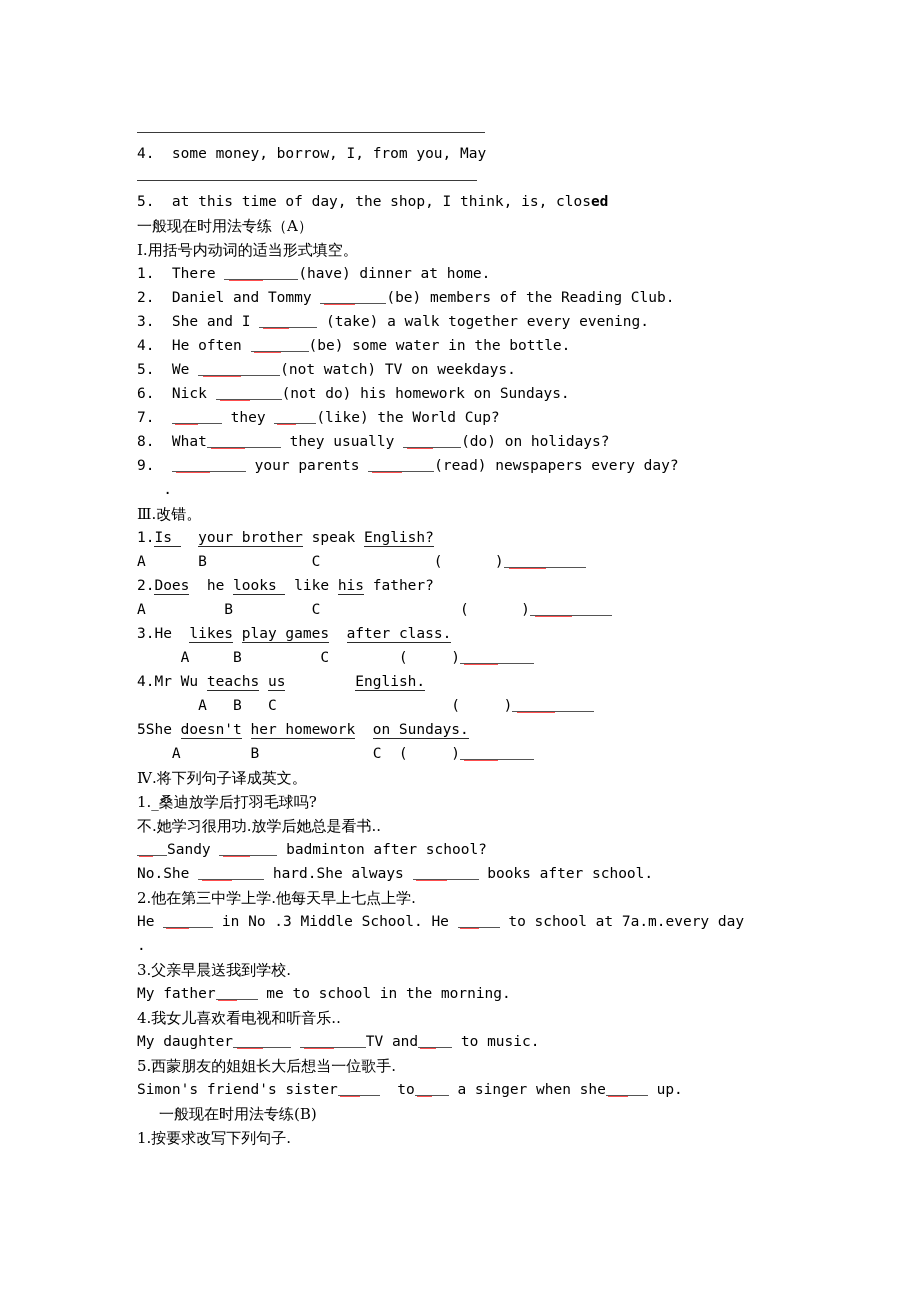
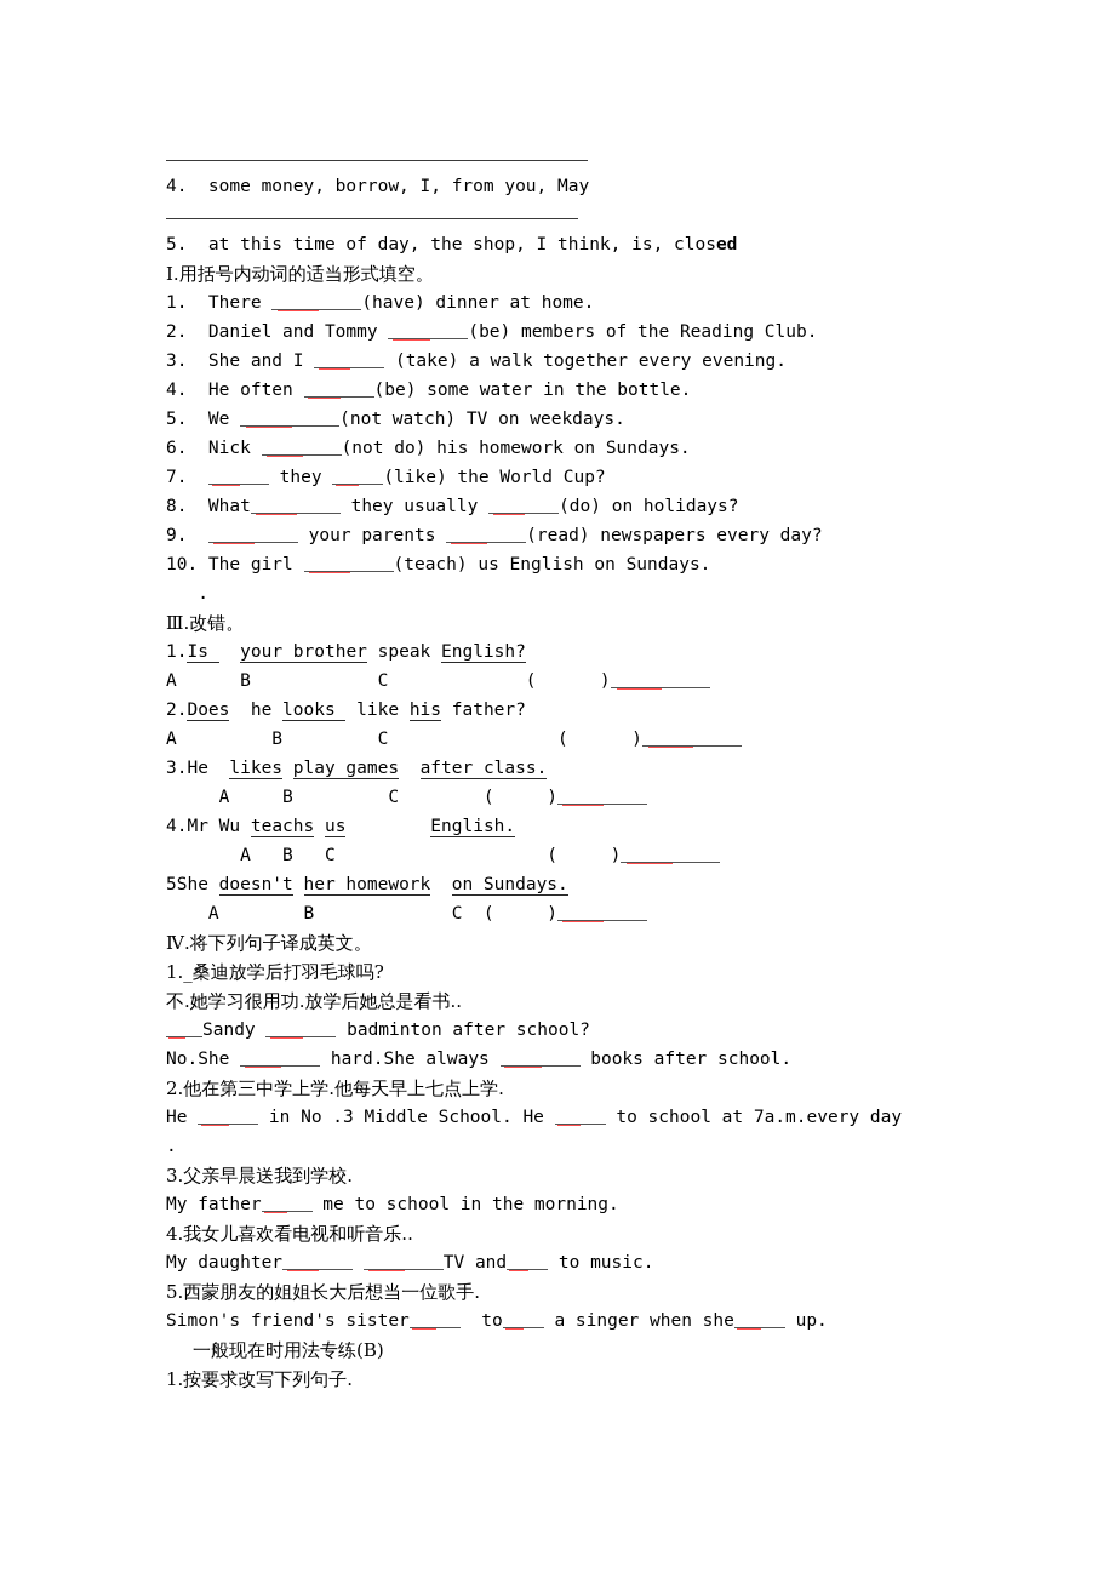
  4. some money, borrow, I, from you, May
  5. at this time of day, the shop, I think, is, closed
- 一般现在时用法专练（A）
  Ⅰ.用括号内动词的适当形式填空。
  1. There (have) dinner at home.
  2. Daniel and Tommy (be) members of the Reading Club.
  3. She and I (take) a walk together every evening.
  4. He often (be) some water in the bottle.
  5. We (not watch) TV on weekdays.
  6. Nick (not do) his homework on Sundays.
  7. they (like) the World Cup?
  8. What they usually (do) on holidays?
  9. your parents (read) newspapers every day?
+ 10. The girl (teach) us English on Sundays.
  .
  Ⅲ.改错。
  1.Is your brother speak English?
  A B C ( )
  2.Does he looks like his father?
  A B C ( )
  3.He likes play games after class.
  A B C ( )
  4.Mr Wu teachs us English.
  A B C ( )
  5She doesn't her homework on Sundays.
  A B C ( )
  Ⅳ.将下列句子译成英文。
  1._桑迪放学后打羽毛球吗?
  不.她学习很用功.放学后她总是看书..
  Sandy badminton after school?
  No.She hard.She always books after school.
  2.他在第三中学上学.他每天早上七点上学.
  He in No .3 Middle School. He to school at 7a.m.every day
  .
  3.父亲早晨送我到学校.
  My father me to school in the morning.
  4.我女儿喜欢看电视和听音乐..
  My daughter TV and to music.
  5.西蒙朋友的姐姐长大后想当一位歌手.
  Simon's friend's sister to a singer when she up.
  一般现在时用法专练(B)
  1.按要求改写下列句子.
